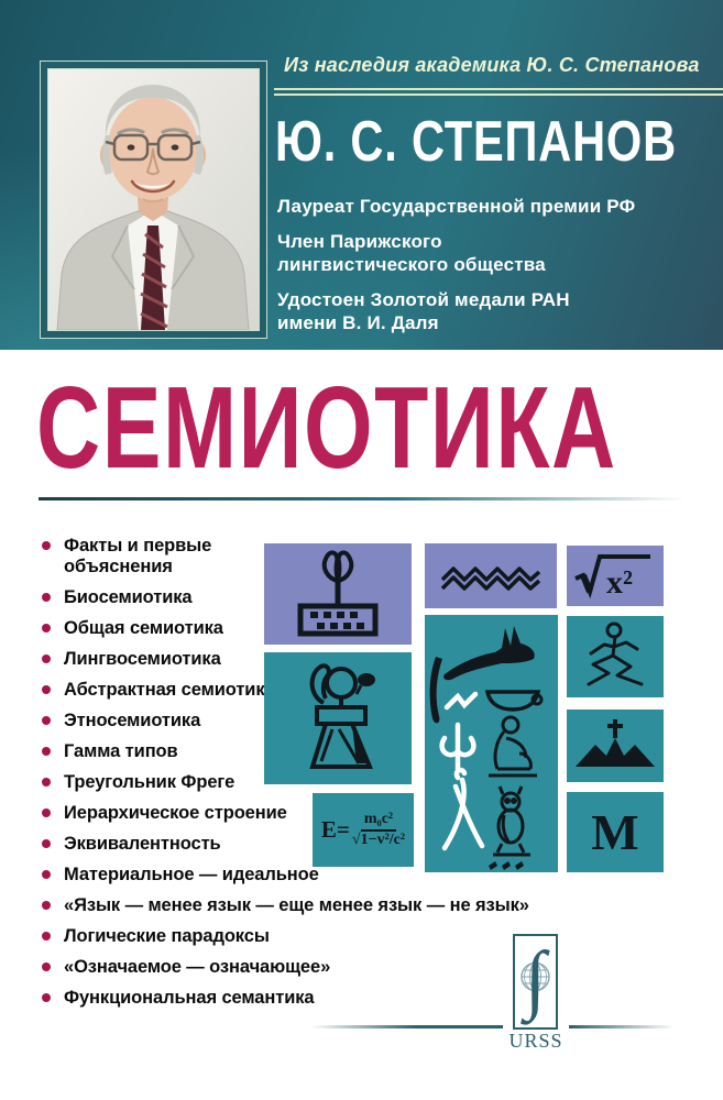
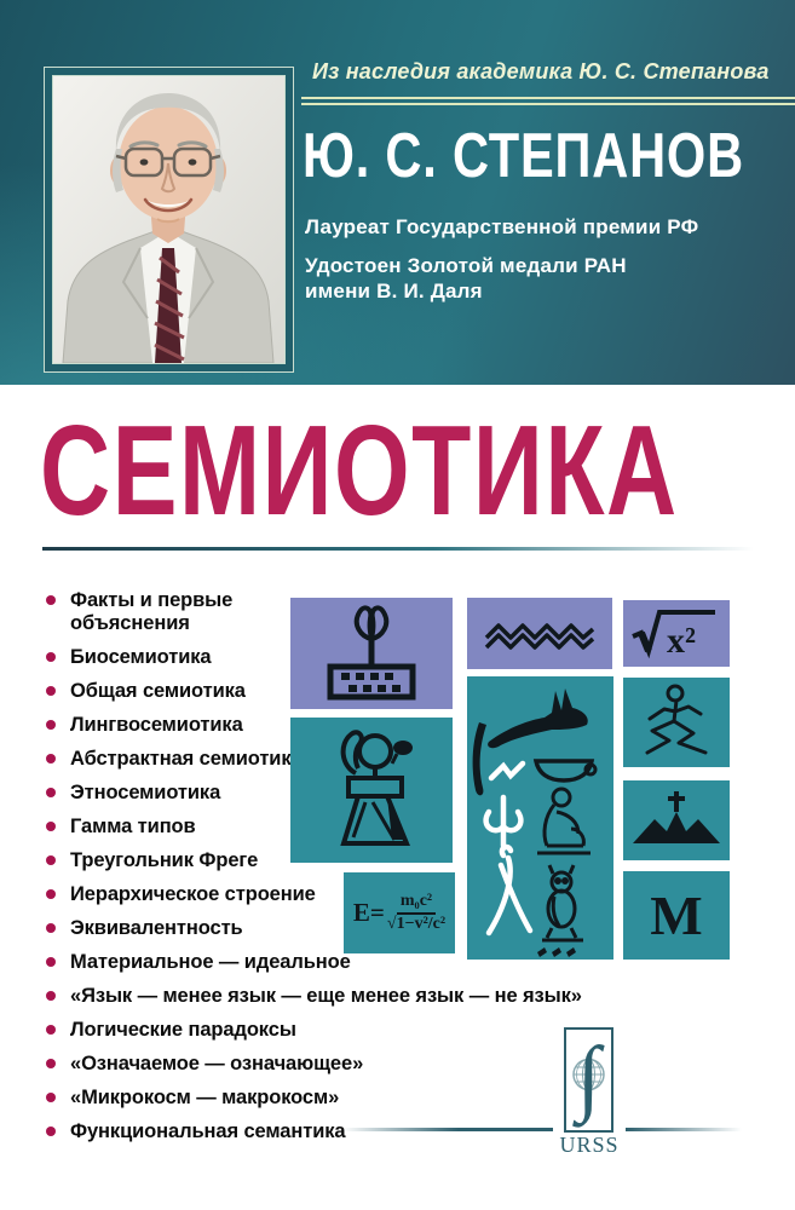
  Из наследия академика Ю. С. Степанова
  Ю. С. СТЕПАНОВ
  Лауреат Государственной премии РФ
- Член Парижского
- лингвистического общества
  Удостоен Золотой медали РАН
  имени В. И. Даля
  СЕМИОТИКА
  Факты и первые
  объяснения
  Биосемиотика
  Общая семиотика
  Лингвосемиотика
  Абстрактная семиотик
  Этносемиотика
  Гамма типов
  Треугольник Фреге
  Иерархическое строение
  Эквивалентность
  Материальное — идеальное
  «Язык — менее язык — еще менее язык — не язык»
  Логические парадоксы
  «Означаемое — означающее»
+ «Микрокосм — макрокосм»
  Функциональная семантика
  E=
  m₀c²
  √1−v²/c²
  x²
  M
  ∫
  URSS
